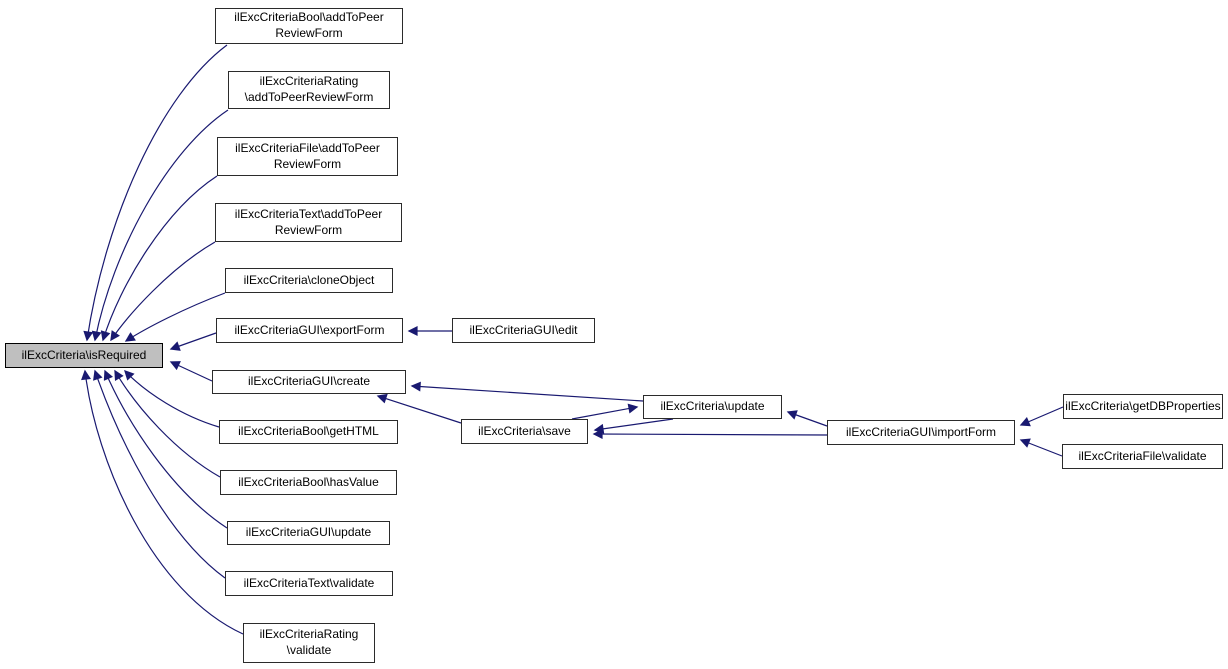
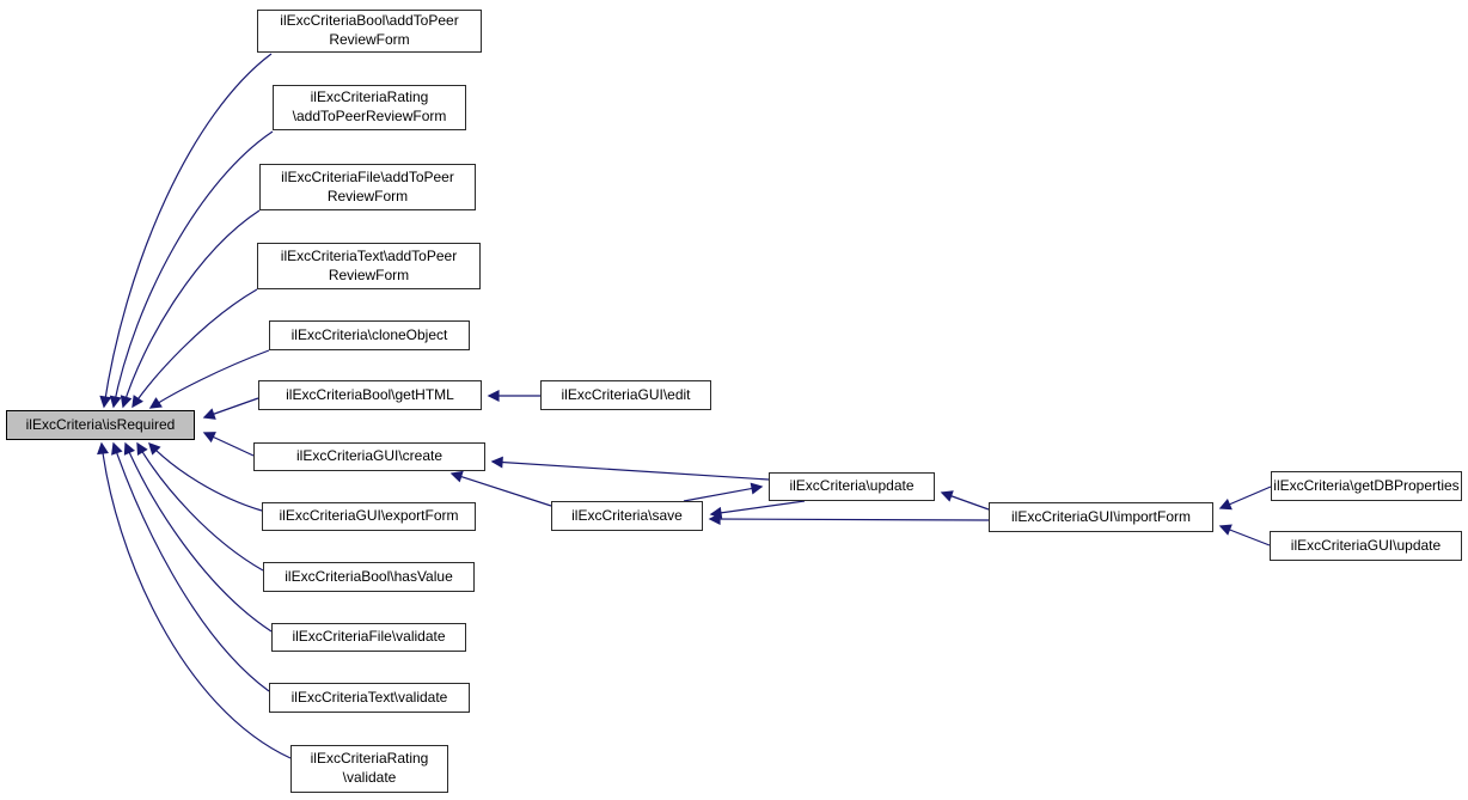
  ilExcCriteriaBool\addToPeer
  ReviewForm
  ilExcCriteriaRating
  \addToPeerReviewForm
  ilExcCriteriaFile\addToPeer
  ReviewForm
  ilExcCriteriaText\addToPeer
  ReviewForm
  ilExcCriteria\cloneObject
- ilExcCriteriaGUI\exportForm
+ ilExcCriteriaBool\getHTML
  ilExcCriteria\isRequired
  ilExcCriteriaGUI\create
- ilExcCriteriaBool\getHTML
+ ilExcCriteriaGUI\exportForm
  ilExcCriteriaBool\hasValue
- ilExcCriteriaGUI\update
+ ilExcCriteriaFile\validate
  ilExcCriteriaText\validate
  ilExcCriteriaRating
  \validate
  ilExcCriteriaGUI\edit
  ilExcCriteria\save
  ilExcCriteria\update
  ilExcCriteriaGUI\importForm
  ilExcCriteria\getDBProperties
- ilExcCriteriaFile\validate
+ ilExcCriteriaGUI\update
